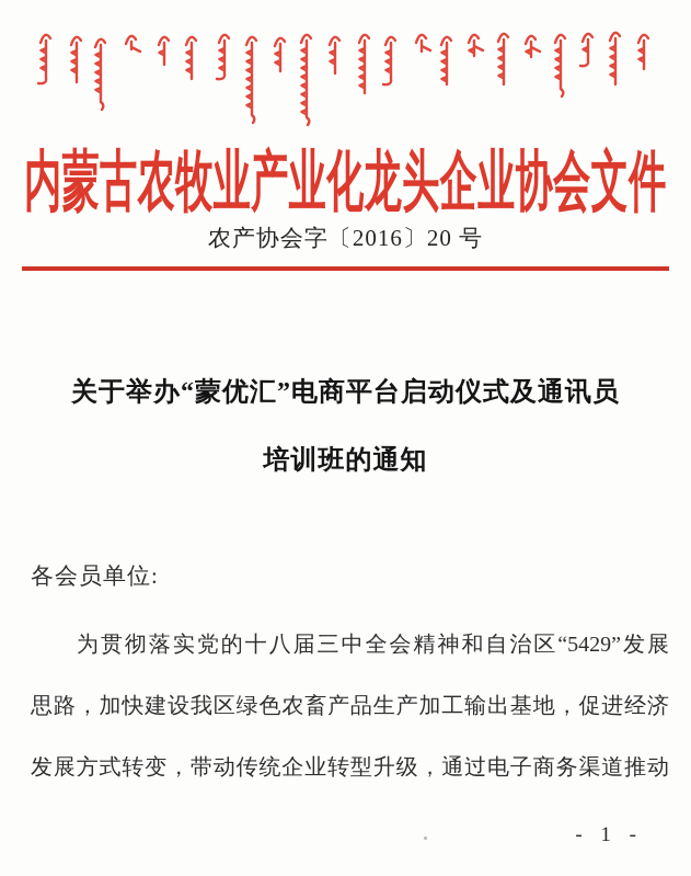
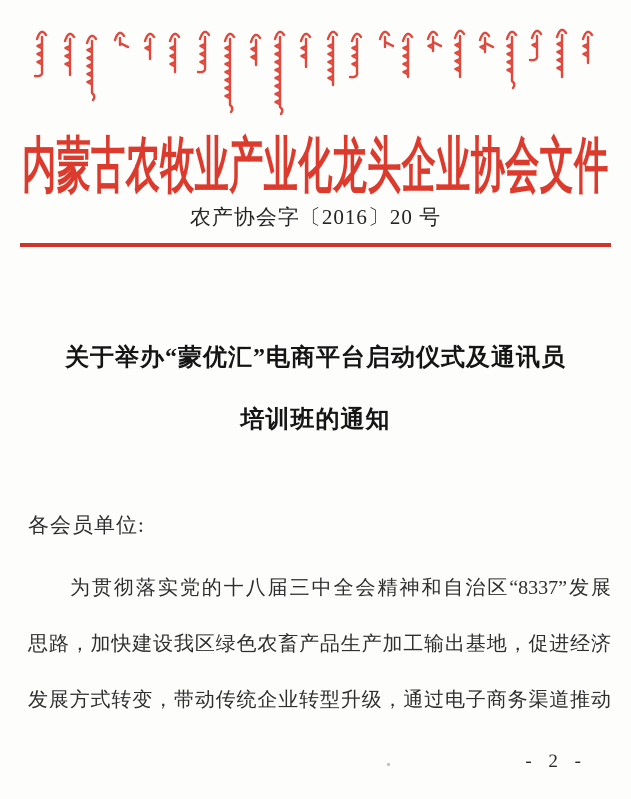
  内蒙古农牧业产业化龙头企业协会文件
  农产协会字〔2016〕20 号
  关于举办“蒙优汇”电商平台启动仪式及通讯员
  培训班的通知
  各会员单位:
- 为贯彻落实党的十八届三中全会精神和自治区“5429”发展
+ 为贯彻落实党的十八届三中全会精神和自治区“8337”发展
  思路，加快建设我区绿色农畜产品生产加工输出基地，促进经济
  发展方式转变，带动传统企业转型升级，通过电子商务渠道推动
- - 1 -
+ - 2 -
